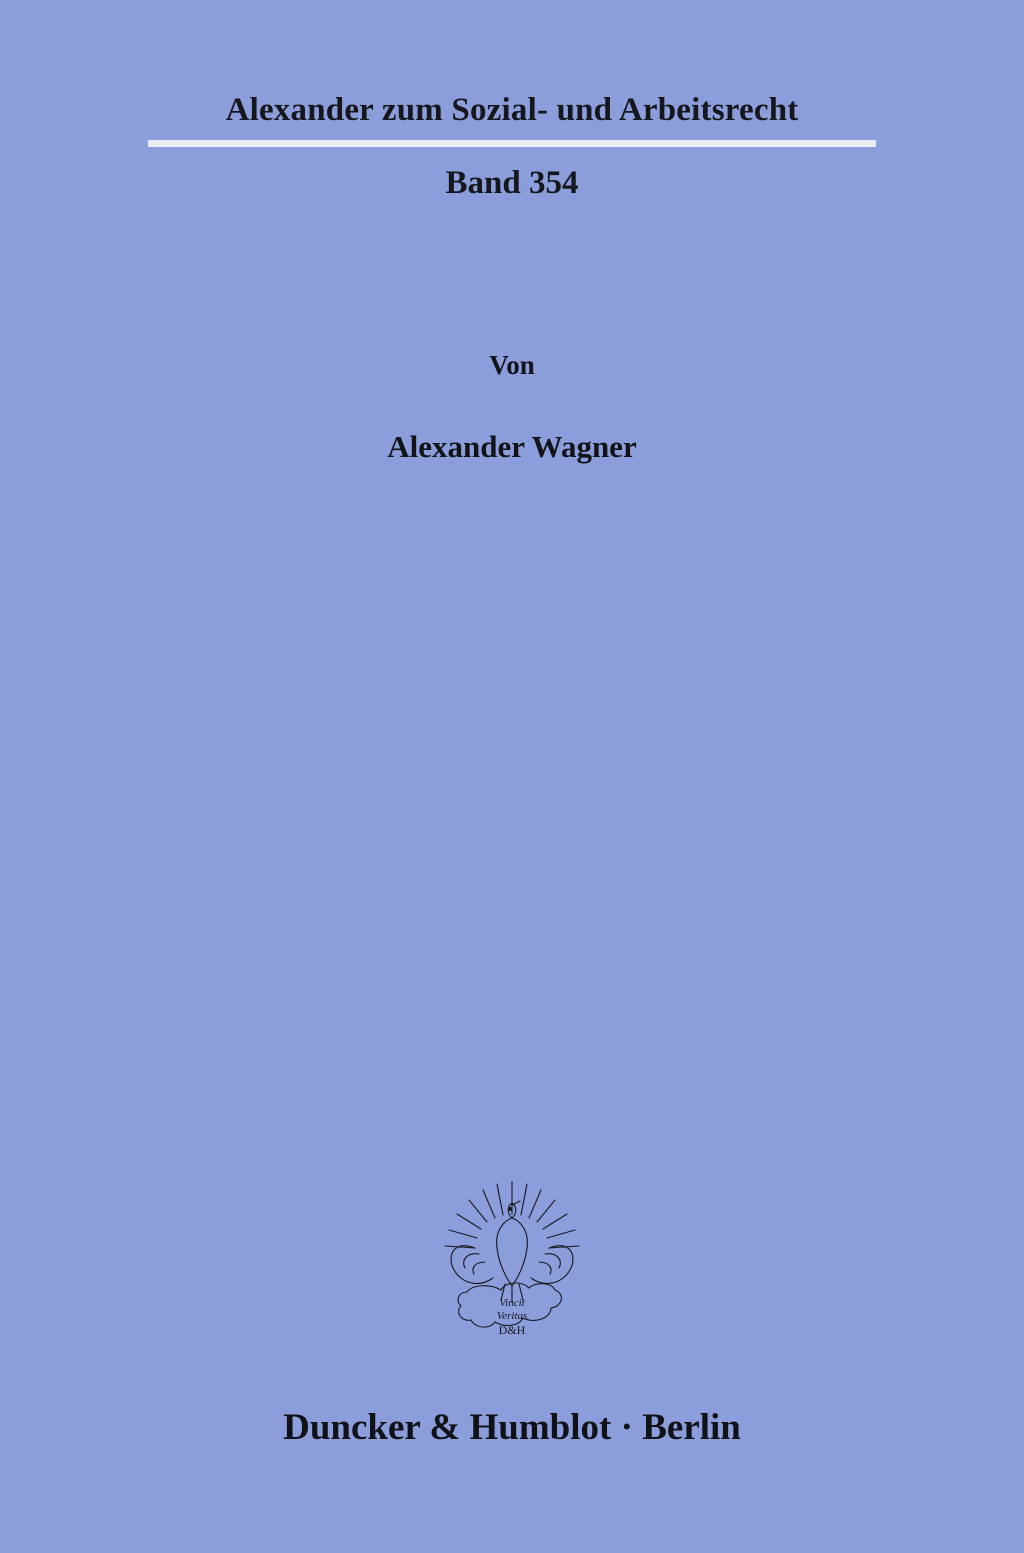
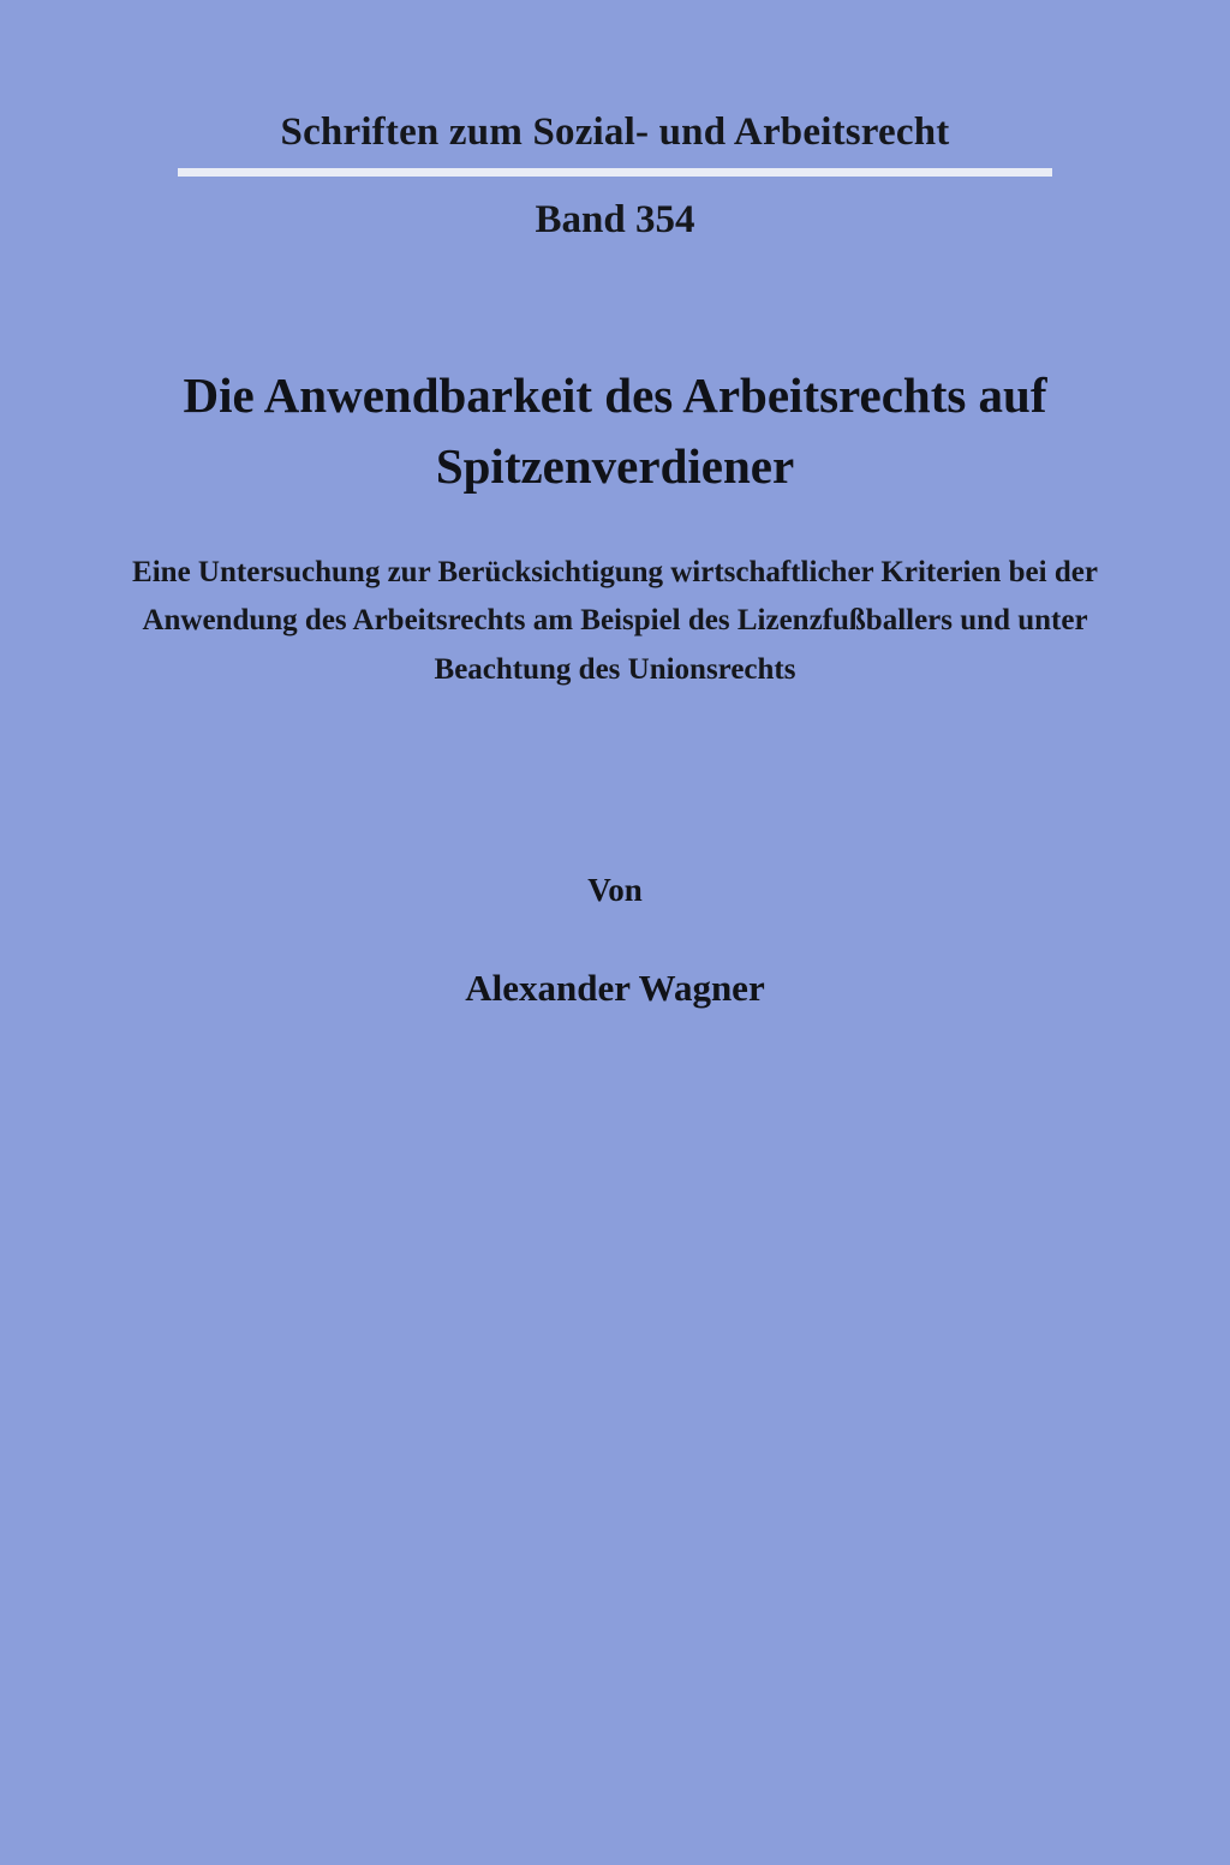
- Alexander zum Sozial- und Arbeitsrecht
+ Schriften zum Sozial- und Arbeitsrecht
  Band 354
+ Die Anwendbarkeit des Arbeitsrechts auf Spitzenverdiener
+ Eine Untersuchung zur Berücksichtigung wirtschaftlicher Kriterien bei der Anwendung des Arbeitsrechts am Beispiel des Lizenzfußballers und unter Beachtung des Unionsrechts
  Von
  Alexander Wagner
- Vincit
- Veritas
- D&H
- Duncker & Humblot · Berlin
